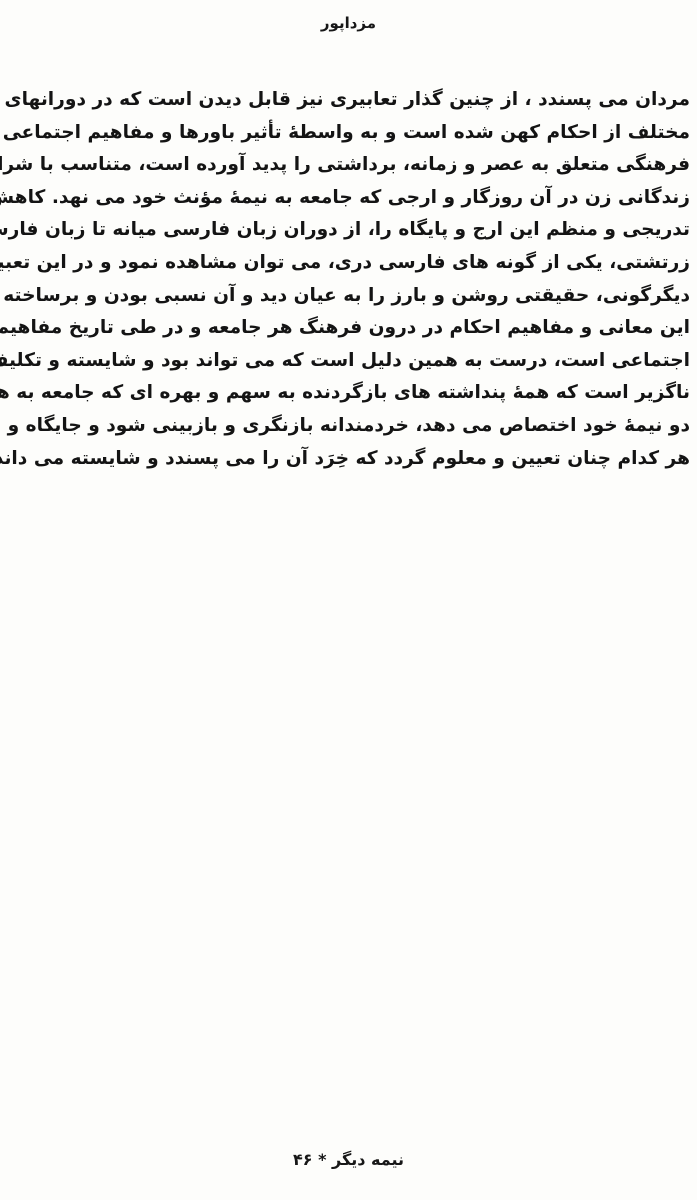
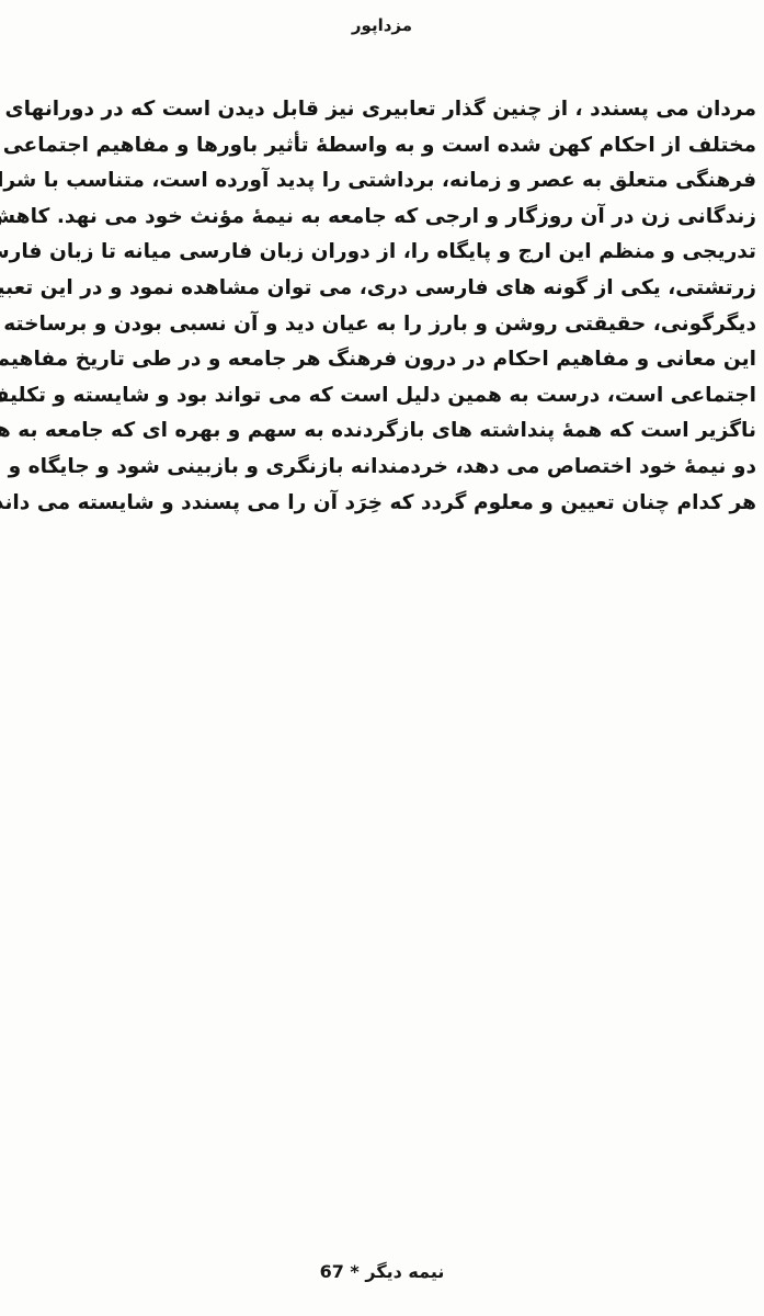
  مزداپور
  مردان می پسندد ، از چنین گذار تعابیری نیز قابل دیدن است که در دورانهای
  مختلف از احکام کهن شده است و به واسطهٔ تأثیر باورها و مفاهیم اجتماعی
  فرهنگی متعلق به عصر و زمانه، برداشتی را پدید آورده است، متناسب با شرا
  زندگانی زن در آن روزگار و ارجی که جامعه به نیمهٔ مؤنث خود می نهد. کاهش
  تدریجی و منظم این ارج و پایگاه را، از دوران زبان فارسی میانه تا زبان فار
  زرتشتی، یکی از گونه های فارسی دری، می توان مشاهده نمود و در این تعبی
  دیگرگونی، حقیقتی روشن و بارز را به عیان دید و آن نسبی بودن و برساخته
  این معانی و مفاهیم احکام در درون فرهنگ هر جامعه و در طی تاریخ مفاهیم
  اجتماعی است، درست به همین دلیل است که می تواند بود و شایسته و تکلی
  ناگزیر است که همهٔ پنداشته های بازگردنده به سهم و بهره ای که جامعه به ه
  دو نیمهٔ خود اختصاص می دهد، خردمندانه بازنگری و بازبینی شود و جایگاه و
  هر کدام چنان تعیین و معلوم گردد که خِرَد آن را می پسندد و شایسته می دان
- نیمه دیگر * ۴۶
+ نیمه دیگر * 67
